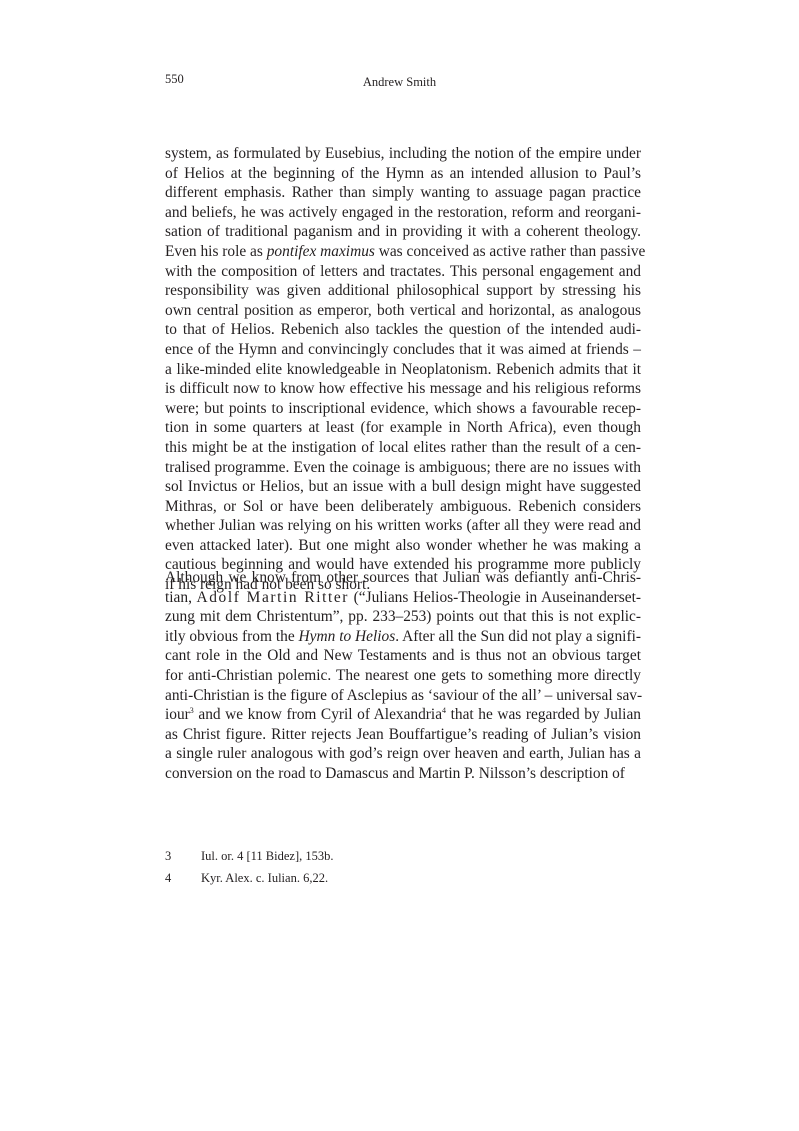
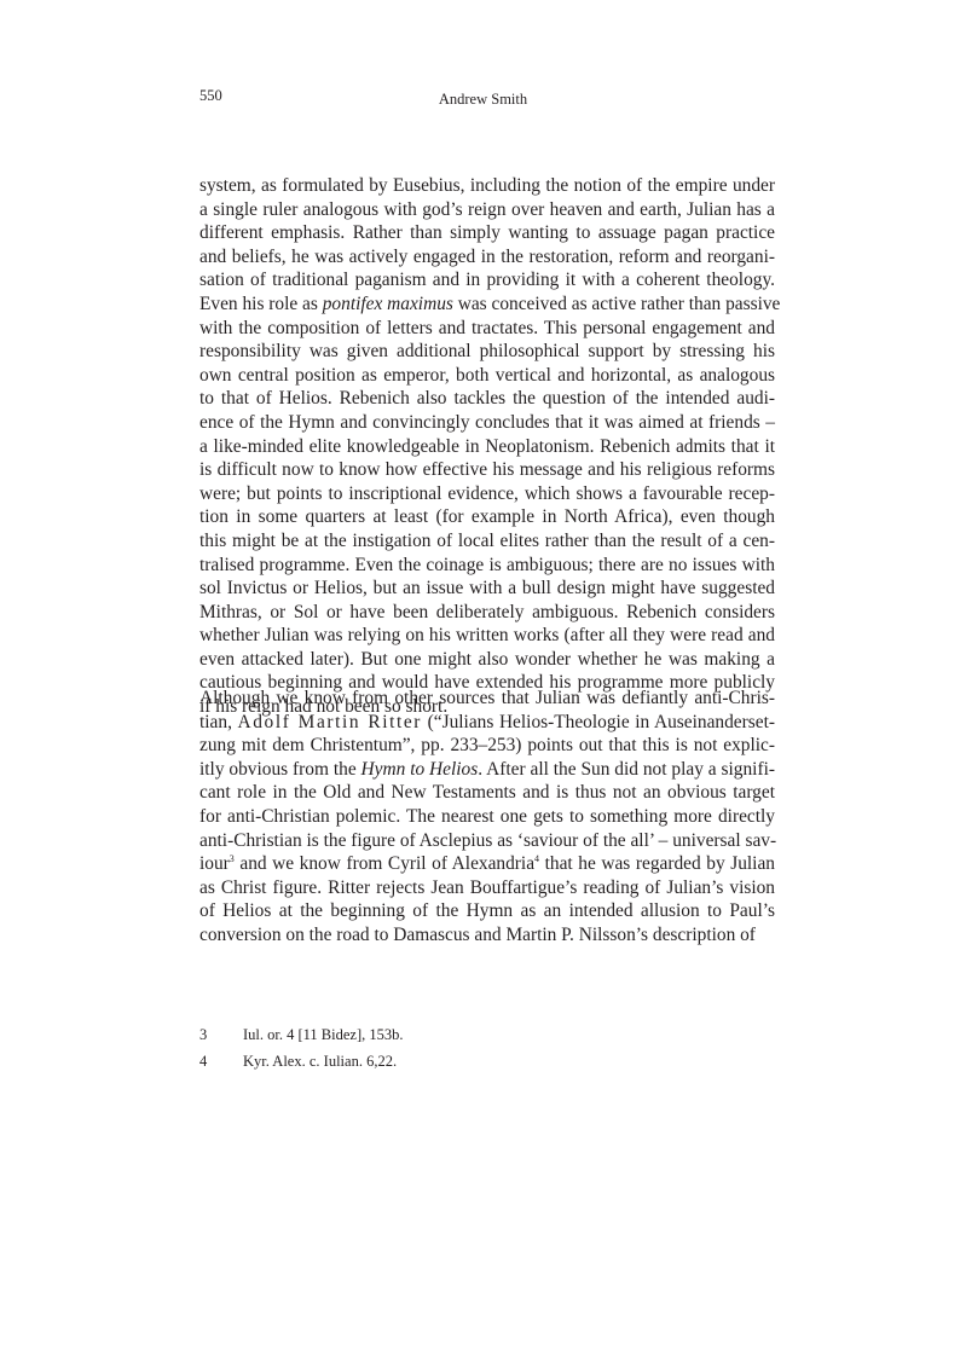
  550
  Andrew Smith
  system, as formulated by Eusebius, including the notion of the empire under
- of Helios at the beginning of the Hymn as an intended allusion to Paul’s
+ a single ruler analogous with god’s reign over heaven and earth, Julian has a
  different emphasis. Rather than simply wanting to assuage pagan practice
  and beliefs, he was actively engaged in the restoration, reform and reorgani-
  sation of traditional paganism and in providing it with a coherent theology.
  Even his role as pontifex maximus was conceived as active rather than passive
  with the composition of letters and tractates. This personal engagement and
  responsibility was given additional philosophical support by stressing his
  own central position as emperor, both vertical and horizontal, as analogous
  to that of Helios. Rebenich also tackles the question of the intended audi-
  ence of the Hymn and convincingly concludes that it was aimed at friends –
  a like-minded elite knowledgeable in Neoplatonism. Rebenich admits that it
  is difficult now to know how effective his message and his religious reforms
  were; but points to inscriptional evidence, which shows a favourable recep-
  tion in some quarters at least (for example in North Africa), even though
  this might be at the instigation of local elites rather than the result of a cen-
  tralised programme. Even the coinage is ambiguous; there are no issues with
  sol Invictus or Helios, but an issue with a bull design might have suggested
  Mithras, or Sol or have been deliberately ambiguous. Rebenich considers
  whether Julian was relying on his written works (after all they were read and
  even attacked later). But one might also wonder whether he was making a
  cautious beginning and would have extended his programme more publicly
  if his reign had not been so short.
  Although we know from other sources that Julian was defiantly anti-Chris-
  tian, Adolf Martin Ritter (“Julians Helios-Theologie in Auseinanderset-
  zung mit dem Christentum”, pp. 233–253) points out that this is not explic-
  itly obvious from the Hymn to Helios. After all the Sun did not play a signifi-
  cant role in the Old and New Testaments and is thus not an obvious target
  for anti-Christian polemic. The nearest one gets to something more directly
  anti-Christian is the figure of Asclepius as ‘saviour of the all’ – universal sav-
  iour3 and we know from Cyril of Alexandria4 that he was regarded by Julian
  as Christ figure. Ritter rejects Jean Bouffartigue’s reading of Julian’s vision
- a single ruler analogous with god’s reign over heaven and earth, Julian has a
+ of Helios at the beginning of the Hymn as an intended allusion to Paul’s
  conversion on the road to Damascus and Martin P. Nilsson’s description of
  3 Iul. or. 4 [11 Bidez], 153b.
  4 Kyr. Alex. c. Iulian. 6,22.
